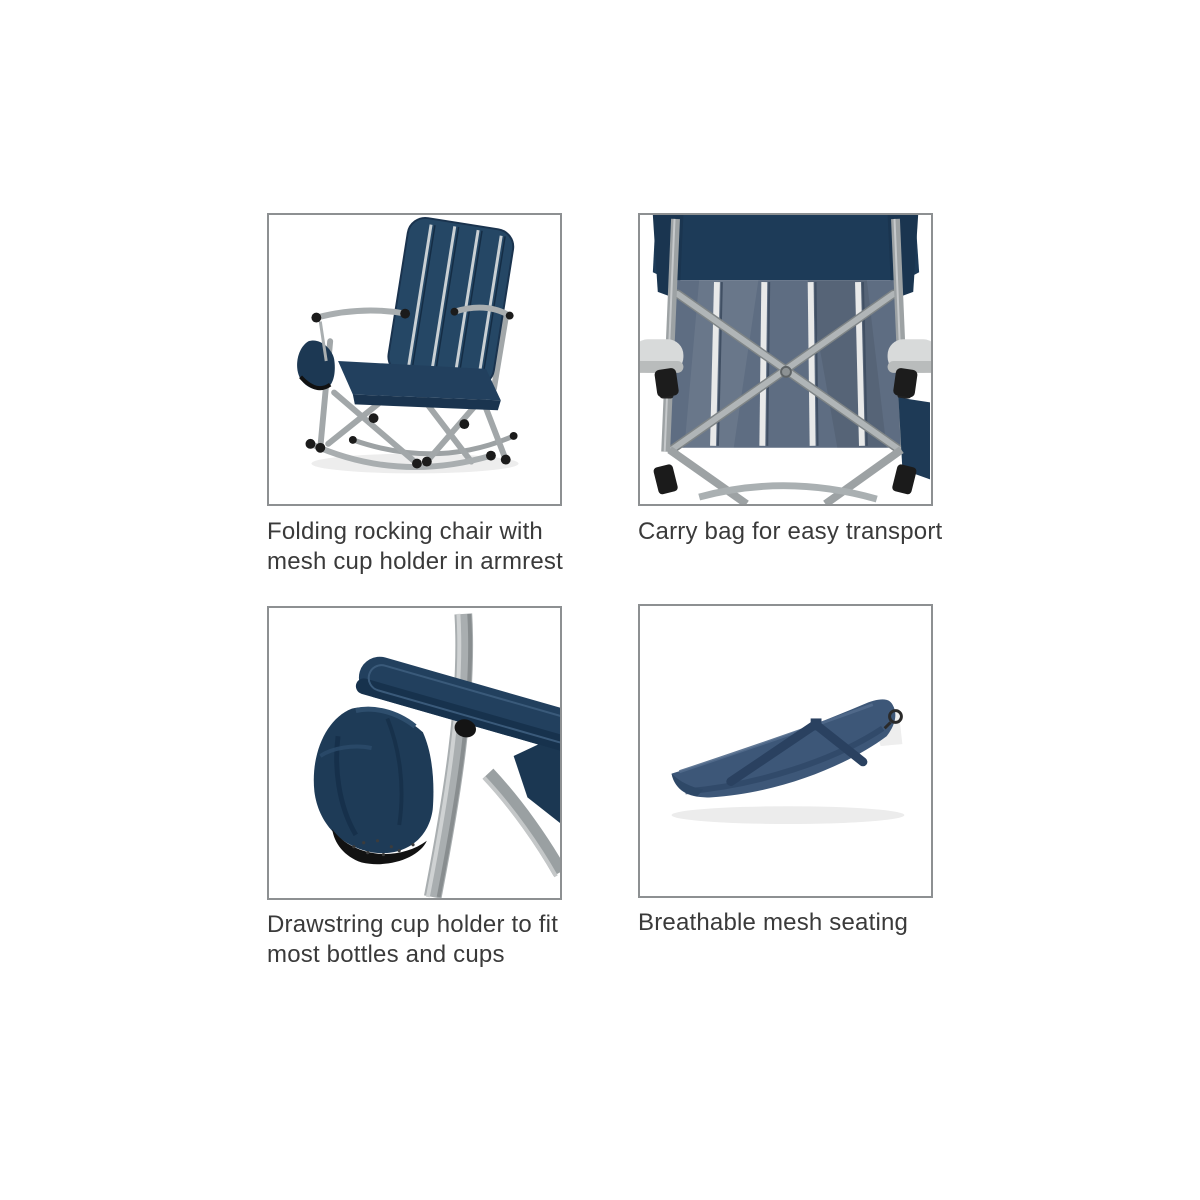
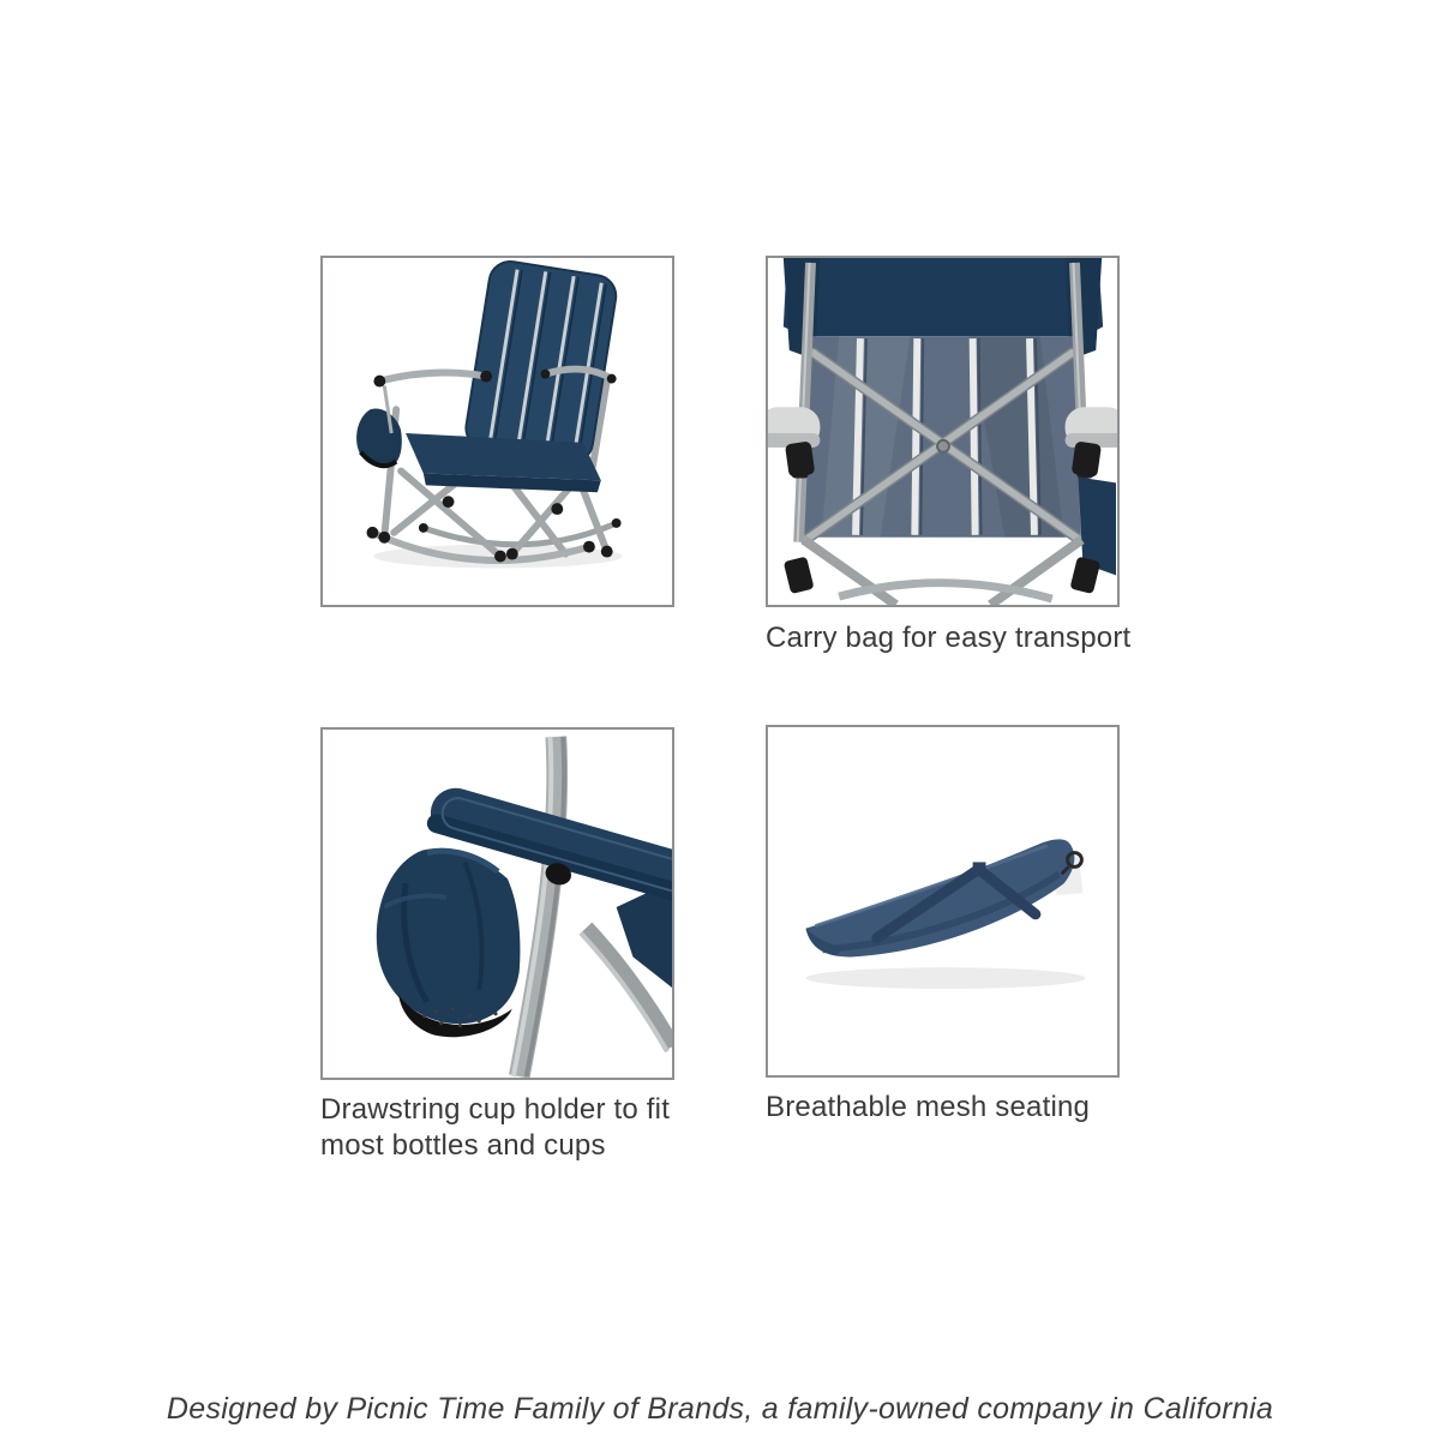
- Folding rocking chair with
- mesh cup holder in armrest
  Carry bag for easy transport
  Drawstring cup holder to fit
  most bottles and cups
  Breathable mesh seating
+ Designed by Picnic Time Family of Brands, a family-owned company in California
